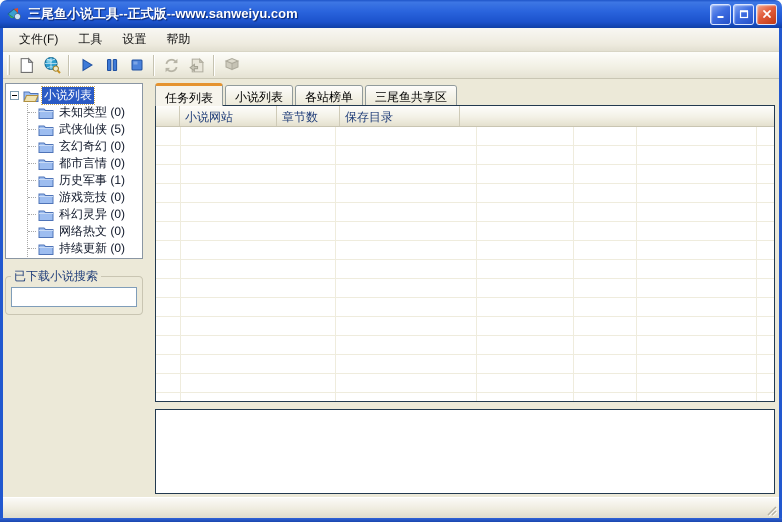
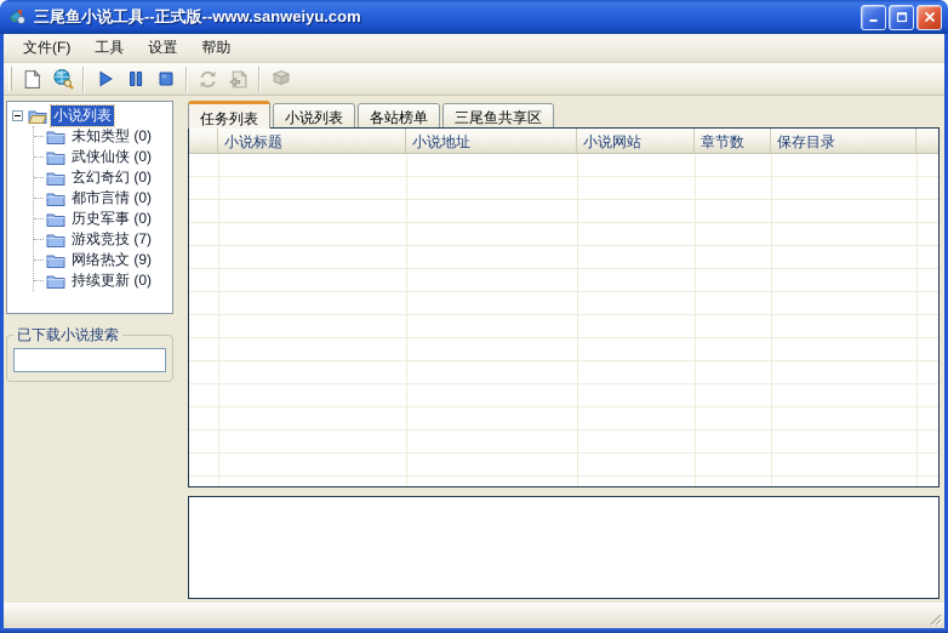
  三尾鱼小说工具--正式版--www.sanweiyu.com
  文件(F)
  工具
  设置
  帮助
  小说列表
  未知类型 (0)
- 武侠仙侠 (5)
+ 武侠仙侠 (0)
  玄幻奇幻 (0)
  都市言情 (0)
- 历史军事 (1)
+ 历史军事 (0)
- 游戏竞技 (0)
+ 游戏竞技 (7)
- 科幻灵异 (0)
- 网络热文 (0)
+ 网络热文 (9)
  持续更新 (0)
  已下载小说搜索
  任务列表
  小说列表
  各站榜单
  三尾鱼共享区
+ 小说标题
+ 小说地址
  小说网站
  章节数
  保存目录
